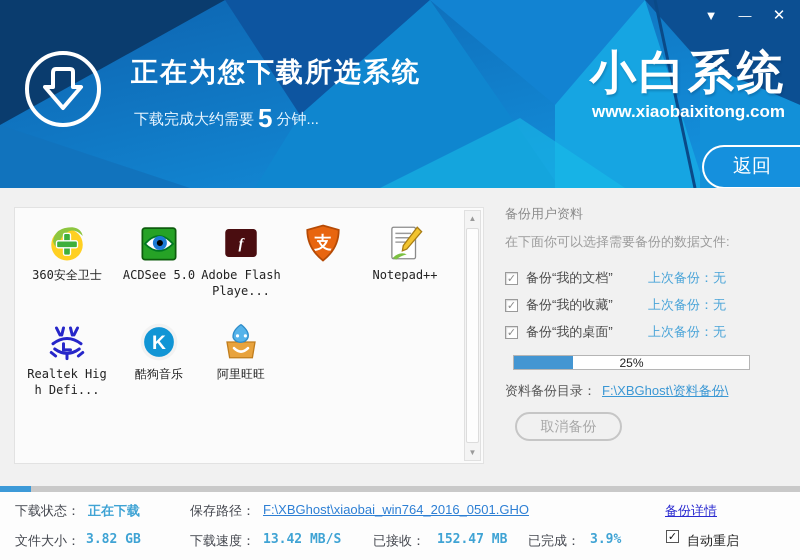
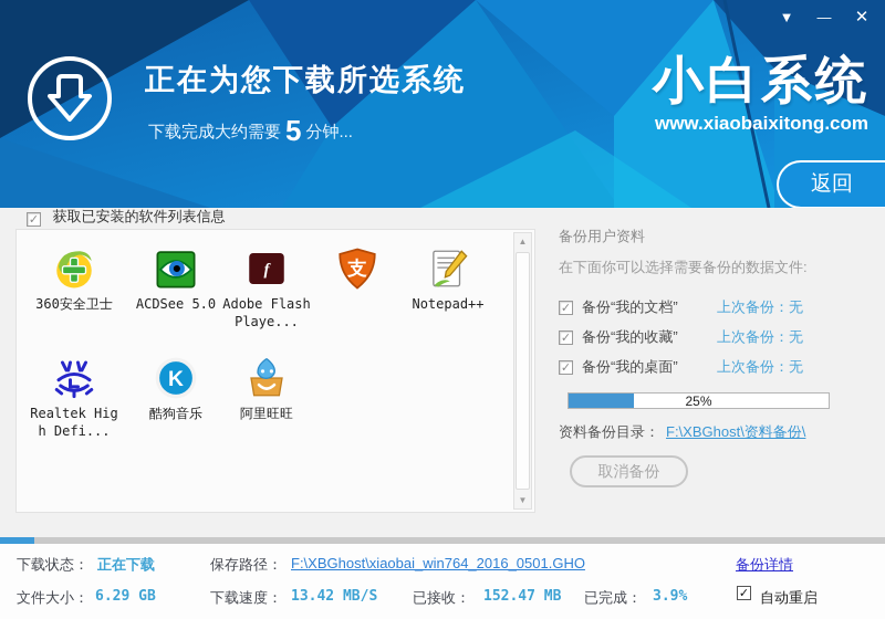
  ▼
  —
  ✕
  正在为您下载所选系统
  下载完成大约需要 5 分钟...
  小白系统
  www.xiaobaixitong.com
  返回
+ ✓ 获取已安装的软件列表信息
  360安全卫士
  ACDSee 5.0
  f
  Adobe Flash Playe...
  支
  Notepad++
  Realtek High Defi...
  K
  酷狗音乐
  阿里旺旺
  ▲
  ▼
  备份用户资料
  在下面你可以选择需要备份的数据文件:
  ✓
  备份“我的文档”
  上次备份：无
  ✓
  备份“我的收藏”
  上次备份：无
  ✓
  备份“我的桌面”
  上次备份：无
  25%
  资料备份目录： F:\XBGhost\资料备份\
  取消备份
  下载状态：
  正在下载
  保存路径：
  F:\XBGhost\xiaobai_win764_2016_0501.GHO
  备份详情
  文件大小：
- 3.82 GB
+ 6.29 GB
  下载速度：
  13.42 MB/S
  已接收：
  152.47 MB
  已完成：
  3.9%
  ✓
  自动重启
